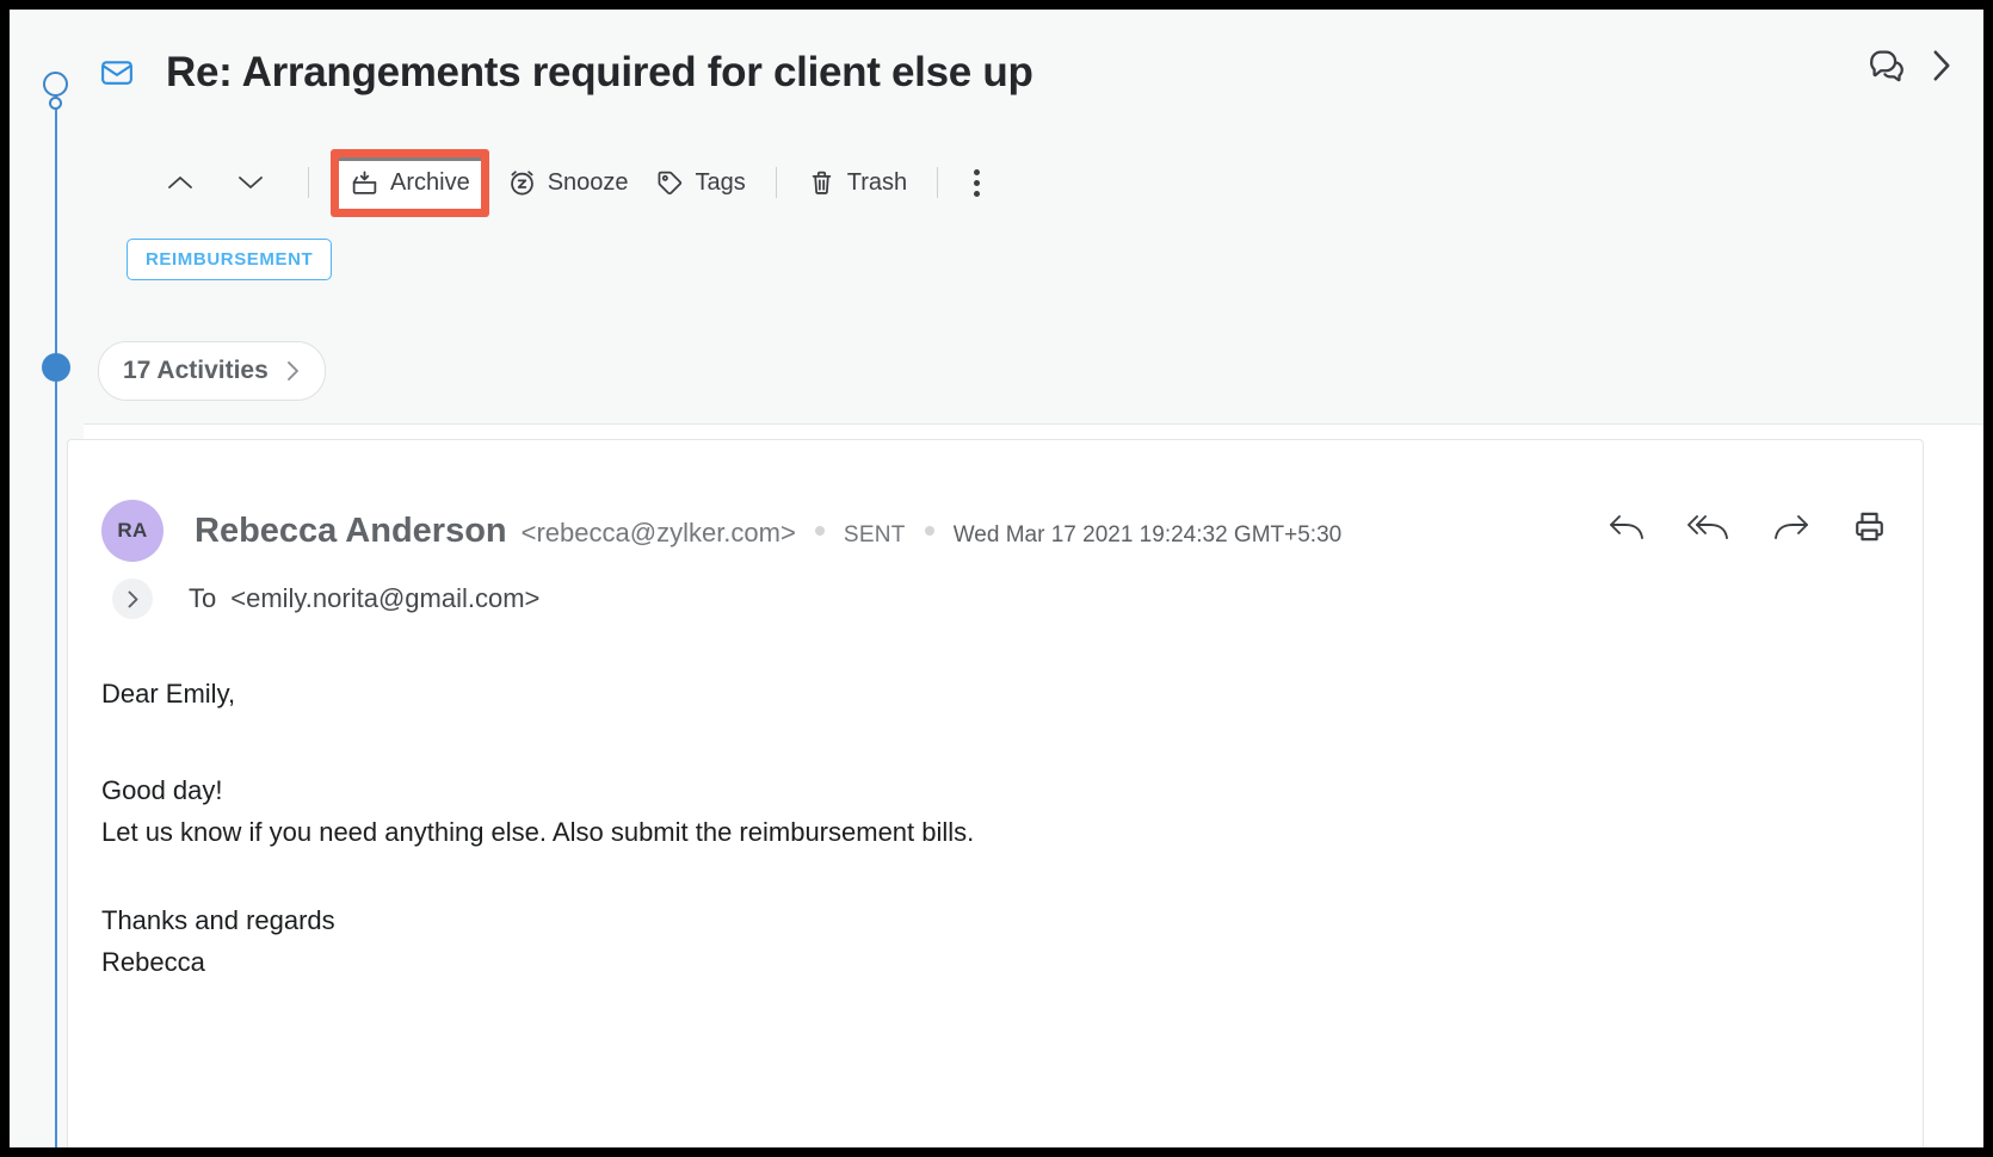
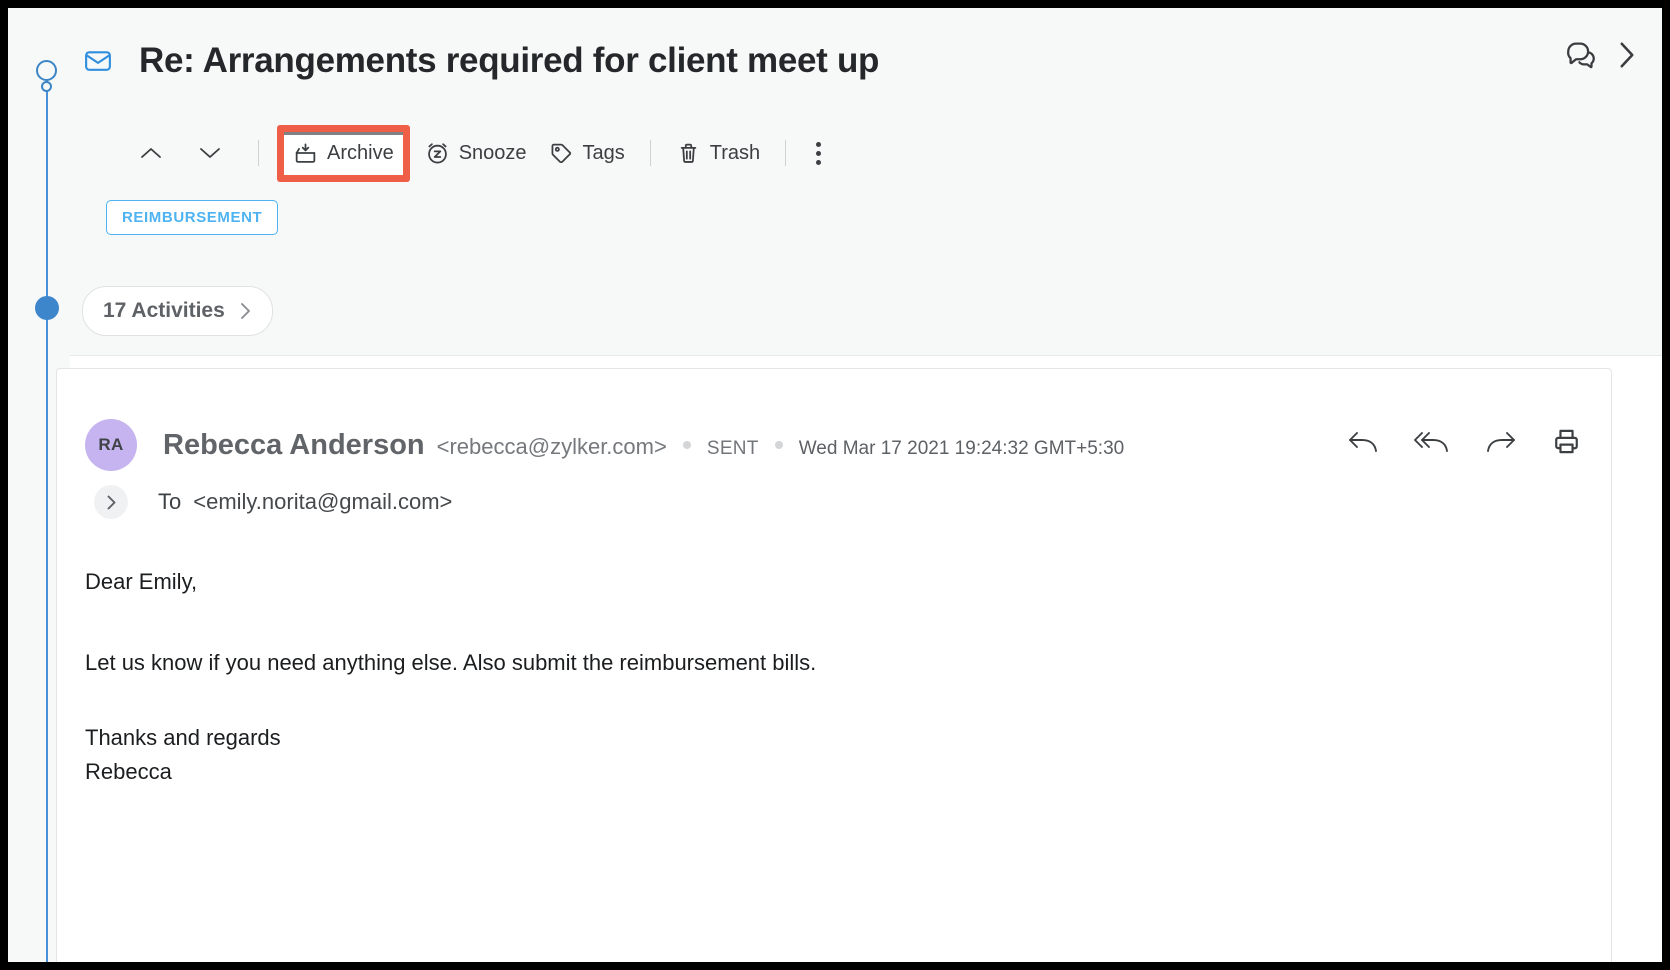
- Re: Arrangements required for client else up
+ Re: Arrangements required for client meet up
  Archive
  Snooze
  Tags
  Trash
  REIMBURSEMENT
  17 Activities
  RA
  Rebecca Anderson
  <rebecca@zylker.com>
  SENT
  Wed Mar 17 2021 19:24:32 GMT+5:30
  To
  <emily.norita@gmail.com>
  Dear Emily,
- Good day!
  Let us know if you need anything else. Also submit the reimbursement bills.
  Thanks and regards
  Rebecca
